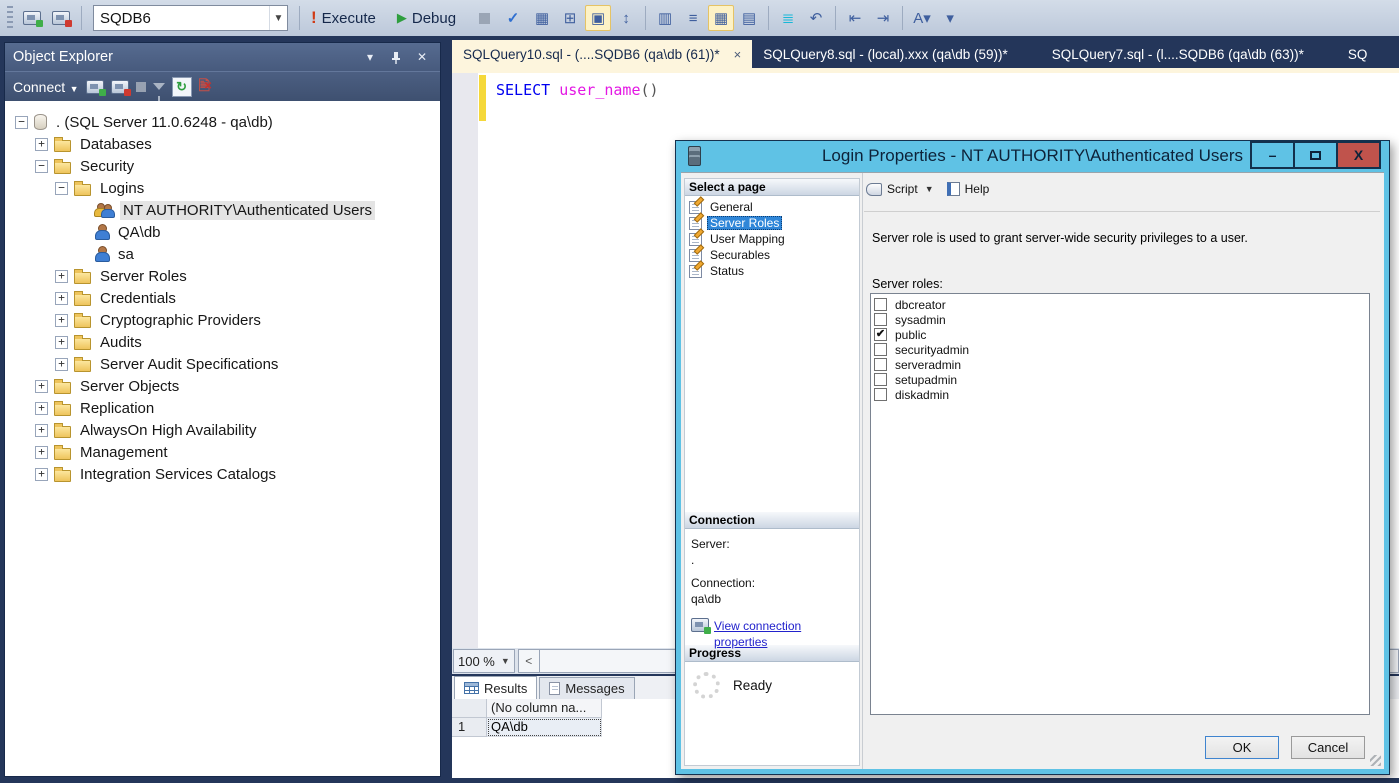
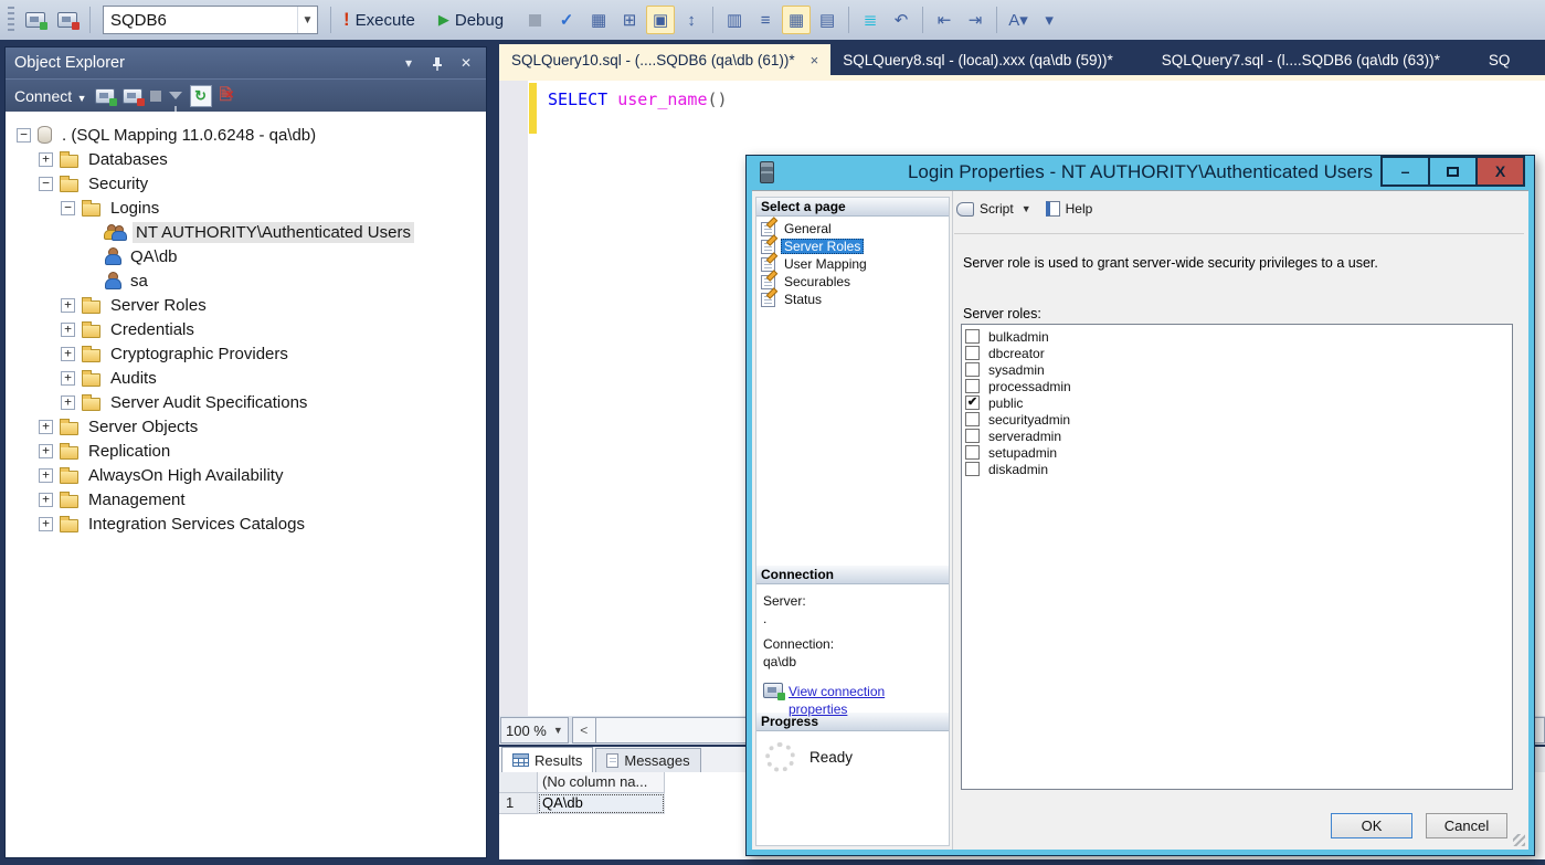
  SQDB6
  ▼
  !
  Execute
  ▶
  Debug
  ✓
  ▦
  ⊞
  ▣
  ↕
  ▥
  ≡
  ▦
  ▤
  ≣
  ↶
  ⇤
  ⇥
  A▾
  ▾
  Object Explorer
  ▾
  ✕
  Connect ▼
  ↻
  🗎
  ✕
  −
- . (SQL Server 11.0.6248 - qa\db)
+ . (SQL Mapping 11.0.6248 - qa\db)
  +
  Databases
  −
  Security
  −
  Logins
  NT AUTHORITY\Authenticated Users
  QA\db
  sa
  +
  Server Roles
  +
  Credentials
  +
  Cryptographic Providers
  +
  Audits
  +
  Server Audit Specifications
  +
  Server Objects
  +
  Replication
  +
  AlwaysOn High Availability
  +
  Management
  +
  Integration Services Catalogs
  SQLQuery10.sql - (....SQDB6 (qa\db (61))*
  ×
  SQLQuery8.sql - (local).xxx (qa\db (59))*
  SQLQuery7.sql - (l....SQDB6 (qa\db (63))*
  SQ
  SELECT user_name()
  100 %
  ▼
  <
  Results
  Messages
  (No column na...
  1
  QA\db
  Login Properties - NT AUTHORITY\Authenticated Users
  –
  X
  Select a page
  General
  Server Roles
  User Mapping
  Securables
  Status
  Connection
  Server:
  .
  Connection:
  qa\db
  View connection properties
  Progress
  Ready
  Script
  ▼
  Help
  Server role is used to grant server-wide security privileges to a user.
  Server roles:
+ bulkadmin
  dbcreator
  sysadmin
+ processadmin
  ✔
  public
  securityadmin
  serveradmin
  setupadmin
  diskadmin
  OK
  Cancel
